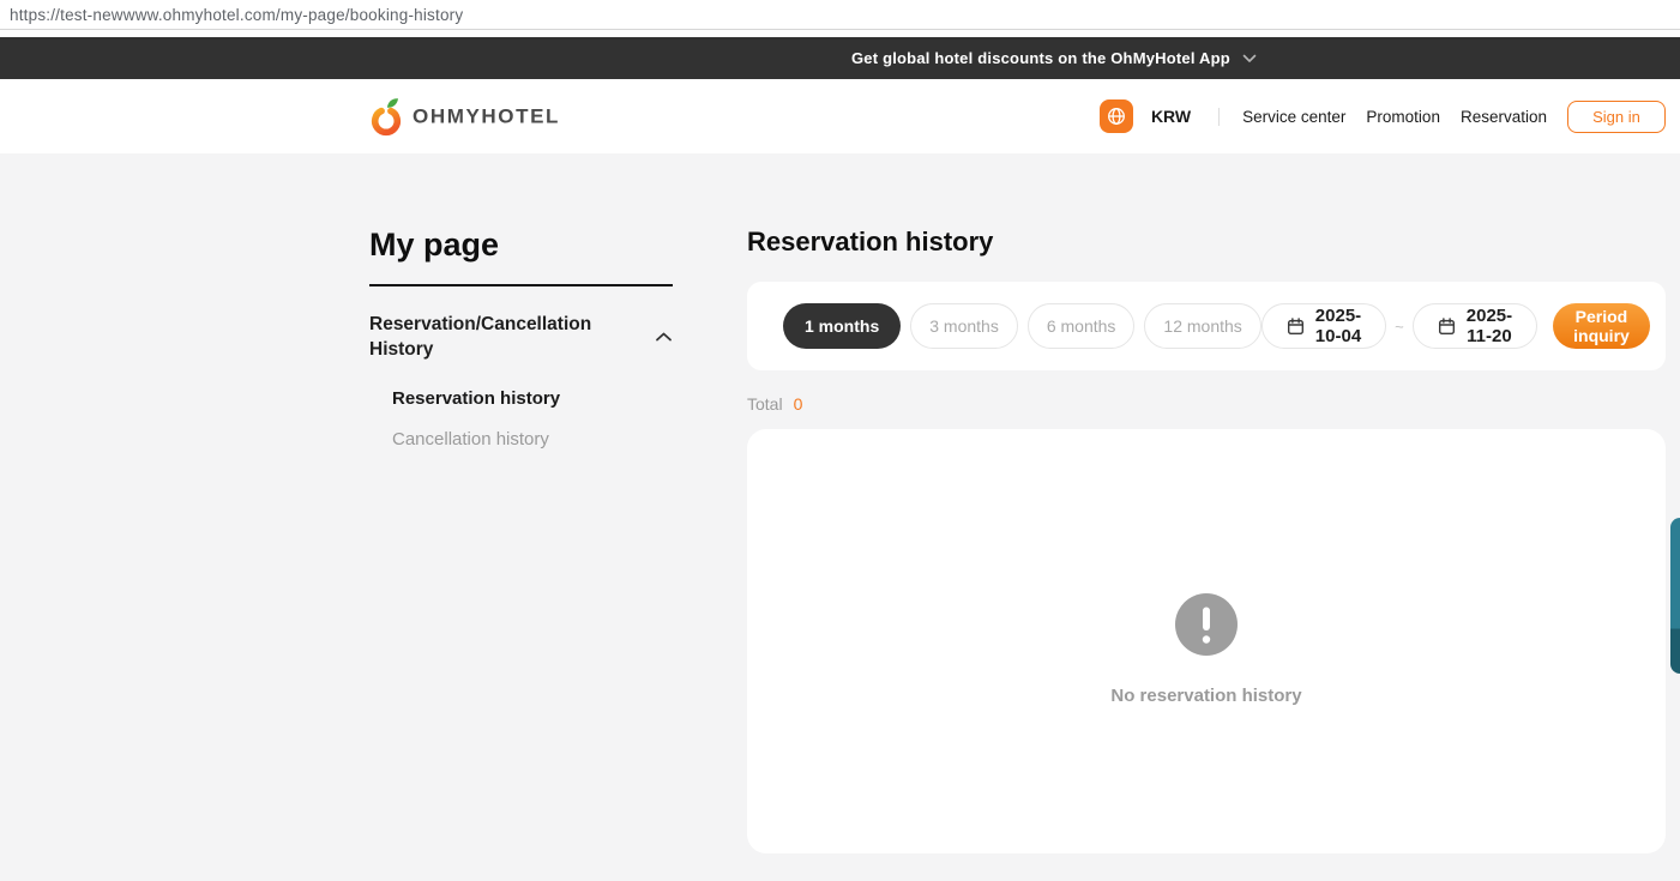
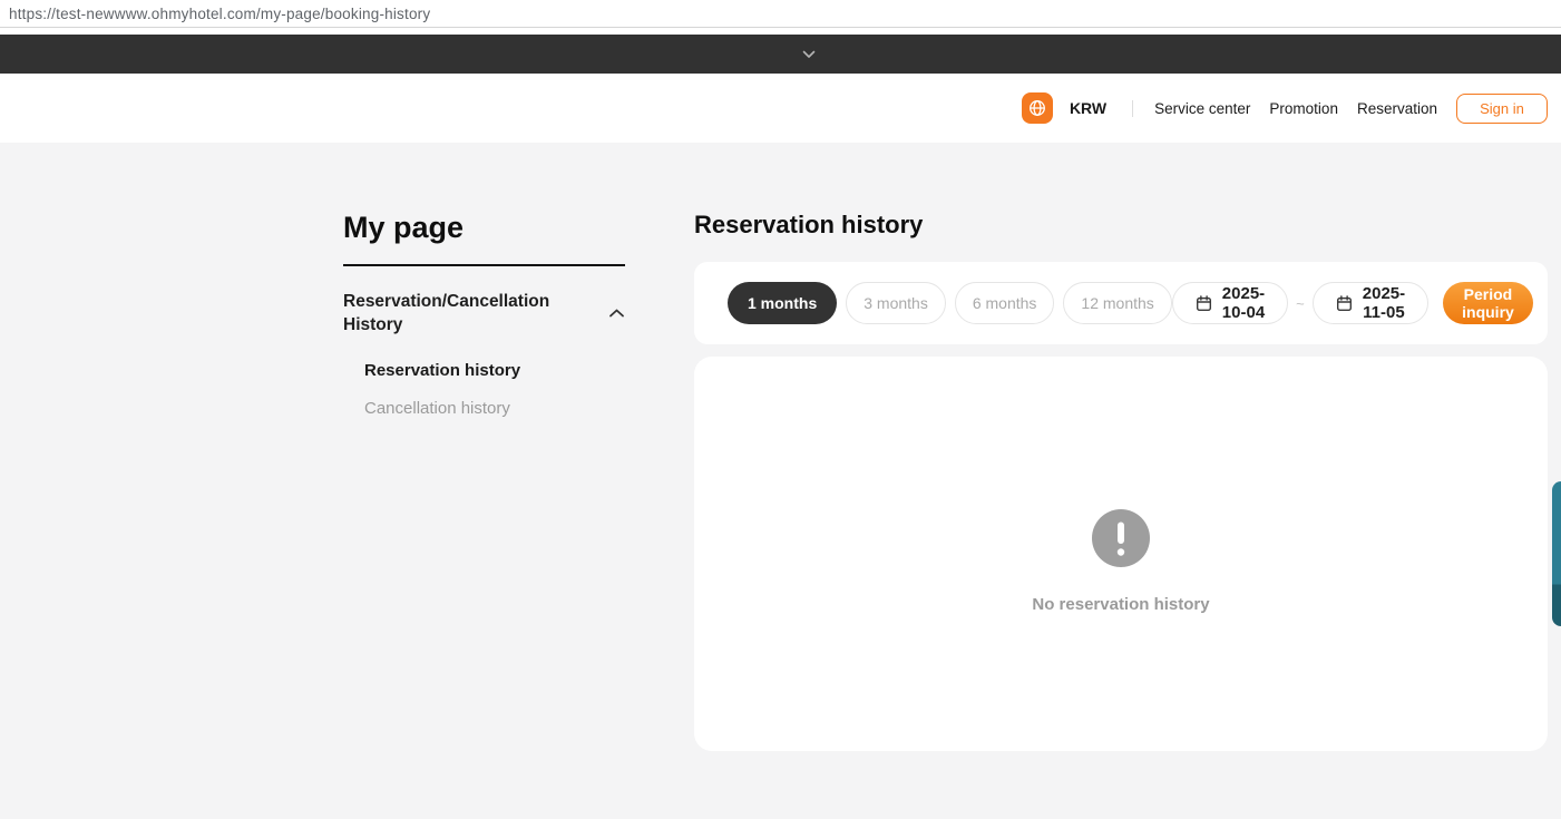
  https://test-newwww.ohmyhotel.com/my-page/booking-history
- Get global hotel discounts on the OhMyHotel App
- OHMYHOTEL
  KRW
  Service center
  Promotion
  Reservation
  Sign in
  My page
  Reservation/Cancellation History
  Reservation history
  Cancellation history
  Reservation history
  1 months
  3 months
  6 months
  12 months
  2025-10-04
  ~
- 2025-11-20
+ 2025-11-05
  Period inquiry
- Total
- 0
  No reservation history
